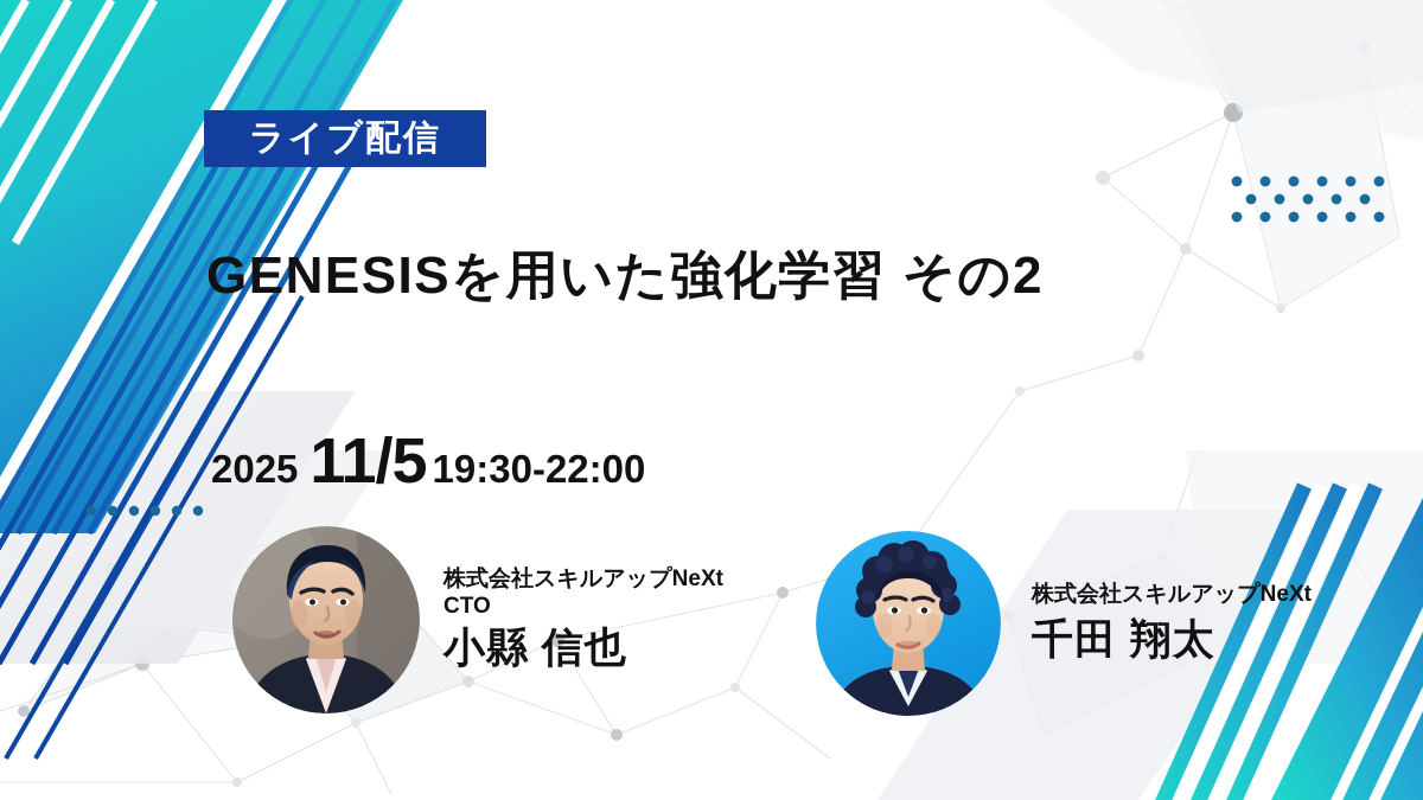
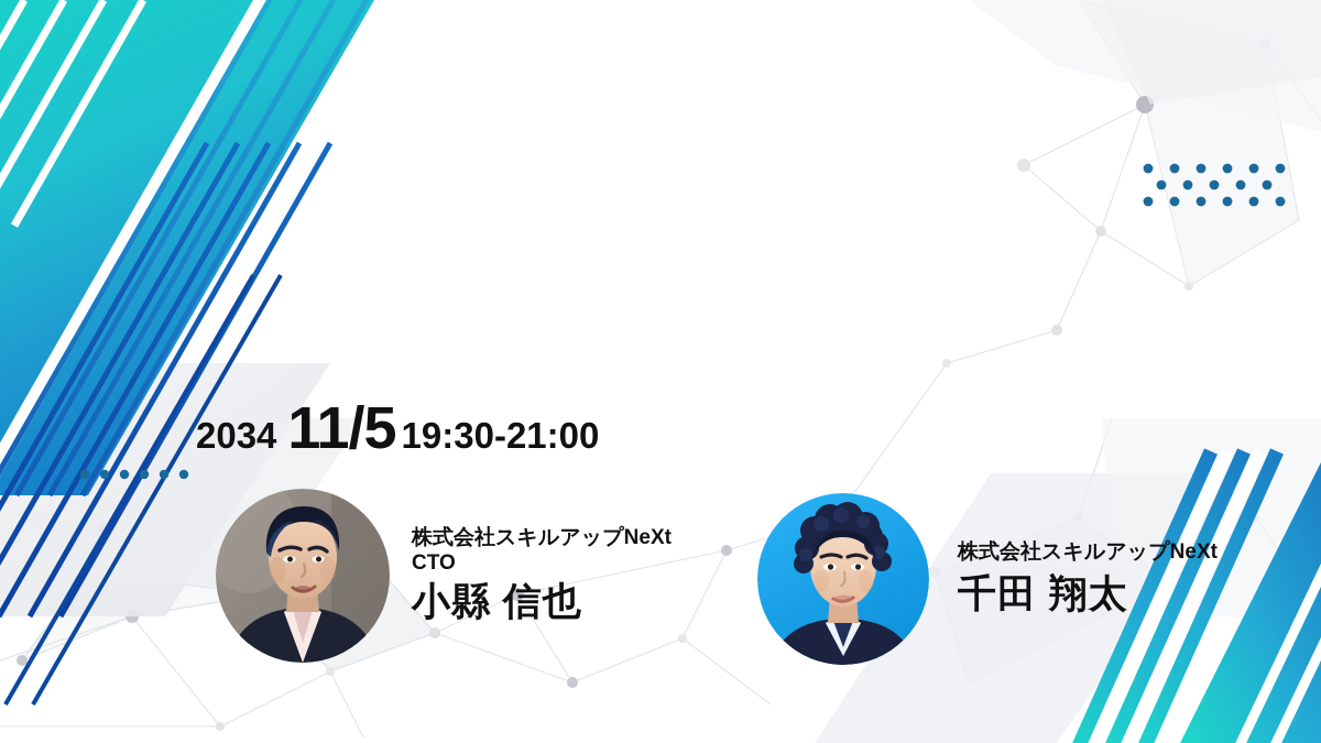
- ライブ配信
- GENESISを用いた強化学習 その2
- 2025
+ 2034
  11/5
- 19:30-22:00
+ 19:30-21:00
  株式会社スキルアップNeXt
  CTO
  小縣 信也
  株式会社スキルアップNeXt
  千田 翔太
